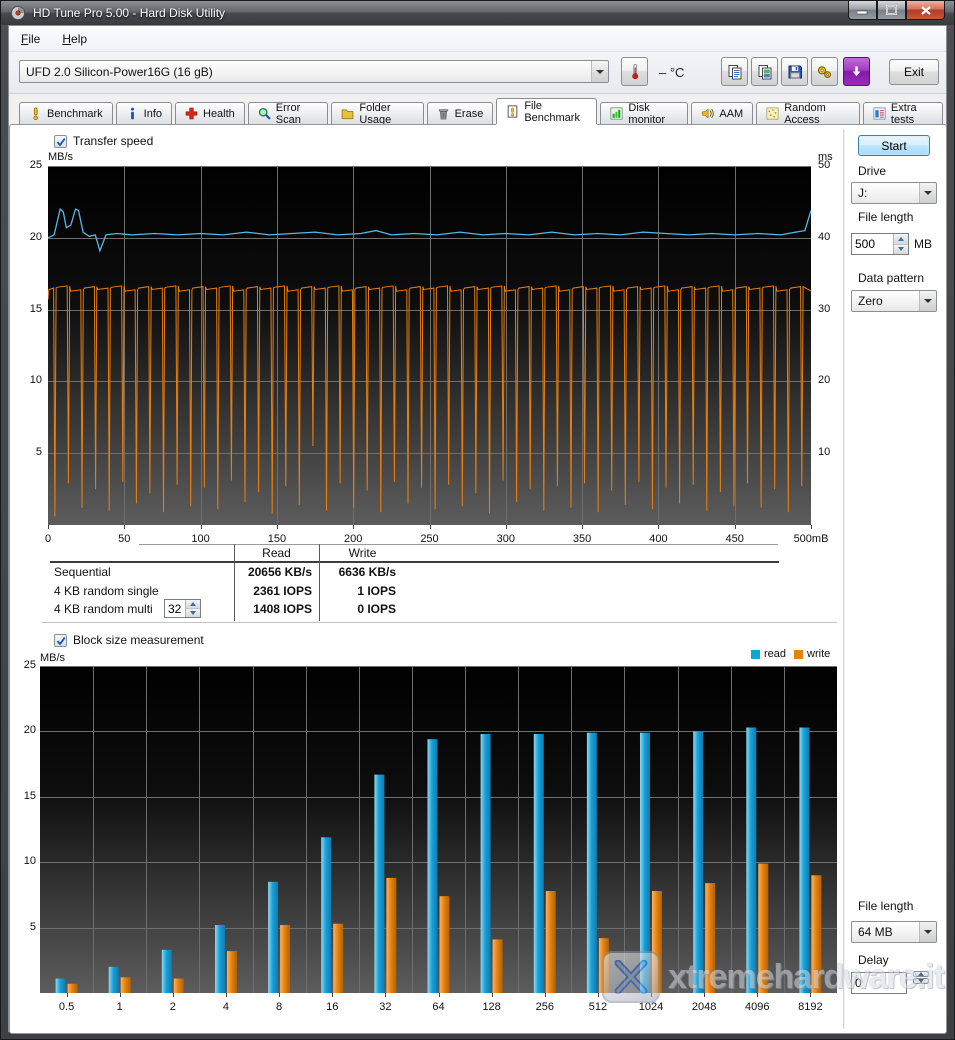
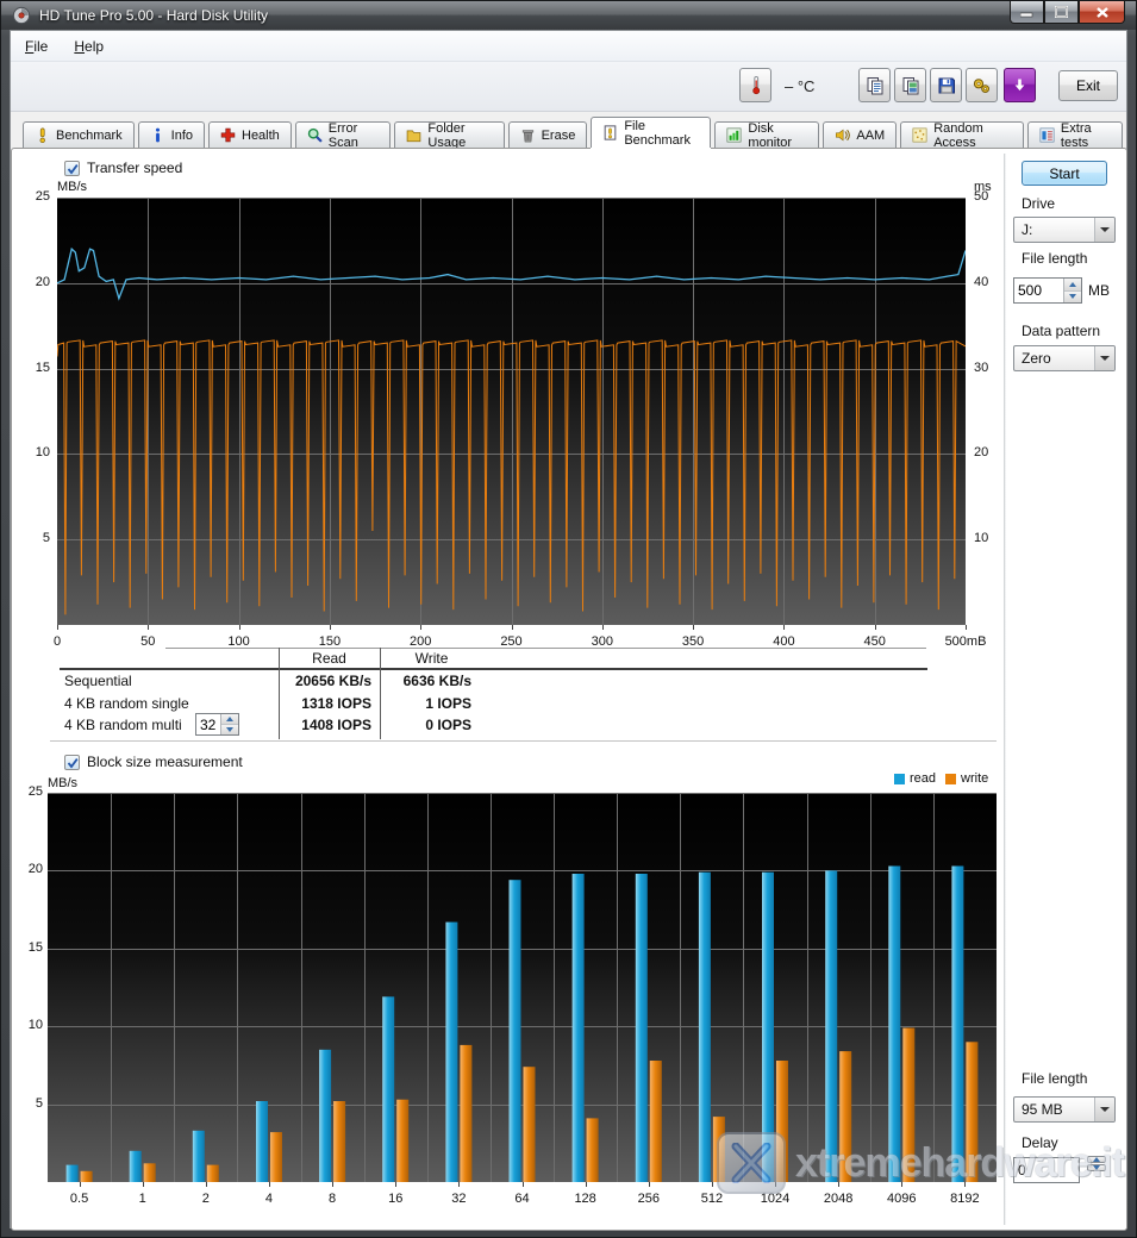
  HD Tune Pro 5.00 - Hard Disk Utility
  File
  Help
- UFD 2.0 Silicon-Power16G (16 gB)
  – °C
  Exit
  Benchmark
  Info
  Health
  Error Scan
  Folder Usage
  Erase
  File Benchmark
  Disk monitor
  AAM
  Random Access
  Extra tests
  Transfer speed
  Start
  Drive
  J:
  File length
  500
  MB
  Data pattern
  Zero
  Read
  Write
  Sequential
  20656 KB/s
  6636 KB/s
  4 KB random single
- 2361 IOPS
+ 1318 IOPS
  1 IOPS
  4 KB random multi
  32
  1408 IOPS
  0 IOPS
  Block size measurement
  read
  write
  File length
- 64 MB
+ 95 MB
  Delay
  0
  xtremehardware.it
  MB/s
  ms
  5
  10
  15
  20
  25
  10
  20
  30
  40
  50
  0
  50
  100
  150
  200
  250
  300
  350
  400
  450
  500mB
  0.5
  1
  2
  4
  8
  16
  32
  64
  128
  256
  512
  1024
  2048
  4096
  8192
  MB/s
  5
  10
  15
  20
  25
